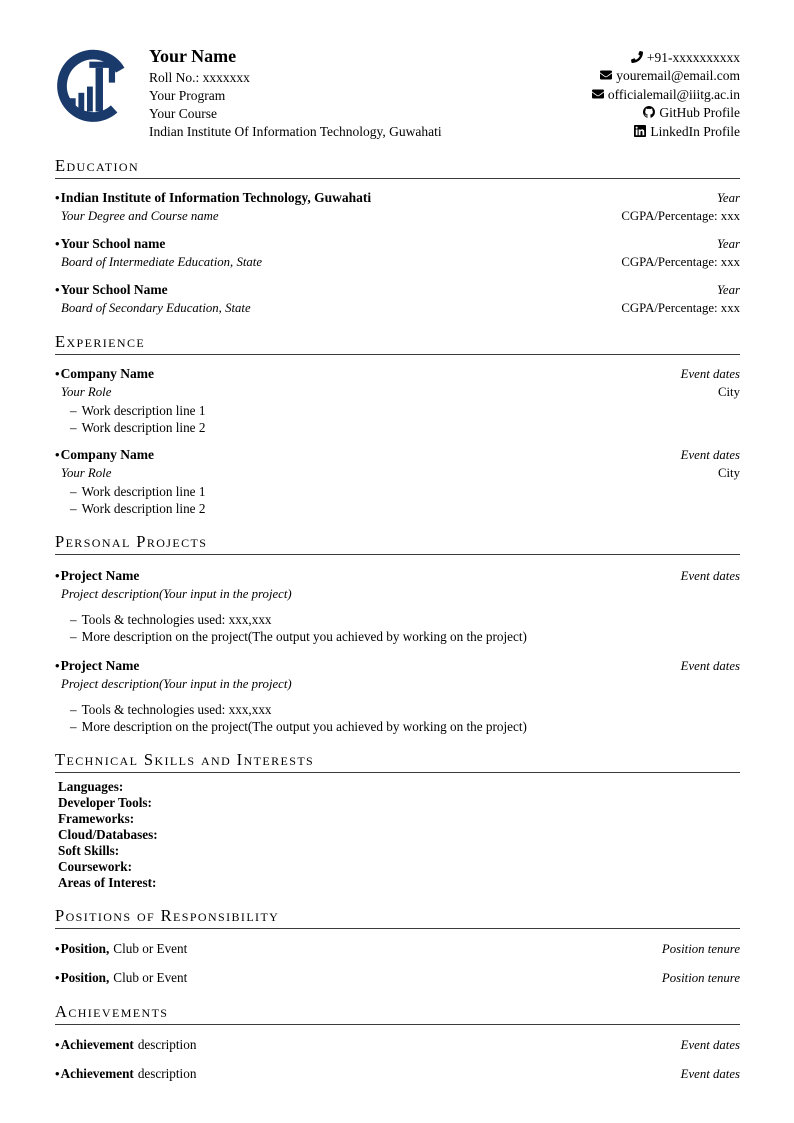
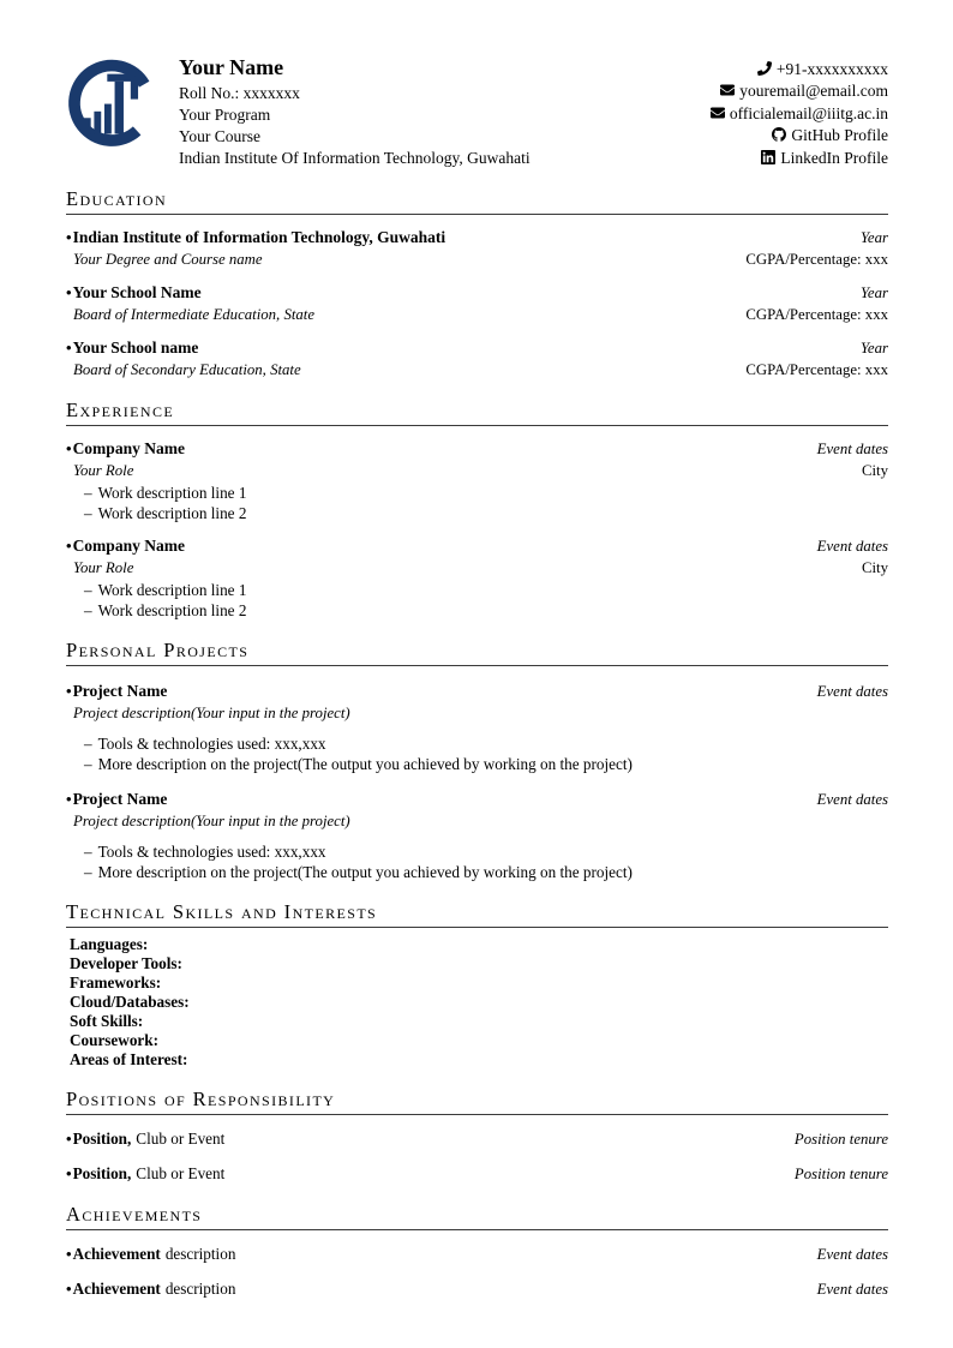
  Your Name
  Roll No.: xxxxxxx
  Your Program
  Your Course
  Indian Institute Of Information Technology, Guwahati
  +91-xxxxxxxxxx
  youremail@email.com
  officialemail@iiitg.ac.in
  GitHub Profile
  LinkedIn Profile
  Education
  •Indian Institute of Information Technology, Guwahati
  Year
  Your Degree and Course name
  CGPA/Percentage: xxx
- •Your School name
+ •Your School Name
  Year
  Board of Intermediate Education, State
  CGPA/Percentage: xxx
- •Your School Name
+ •Your School name
  Year
  Board of Secondary Education, State
  CGPA/Percentage: xxx
  Experience
  •Company Name
  Event dates
  Your Role
  City
  – Work description line 1
  – Work description line 2
  •Company Name
  Event dates
  Your Role
  City
  – Work description line 1
  – Work description line 2
  Personal Projects
  •Project Name
  Event dates
  Project description(Your input in the project)
  – Tools & technologies used: xxx,xxx
  – More description on the project(The output you achieved by working on the project)
  •Project Name
  Event dates
  Project description(Your input in the project)
  – Tools & technologies used: xxx,xxx
  – More description on the project(The output you achieved by working on the project)
  Technical Skills and Interests
  Languages:
  Developer Tools:
  Frameworks:
  Cloud/Databases:
  Soft Skills:
  Coursework:
  Areas of Interest:
  Positions of Responsibility
  •Position, Club or Event
  Position tenure
  •Position, Club or Event
  Position tenure
  Achievements
  •Achievement description
  Event dates
  •Achievement description
  Event dates
